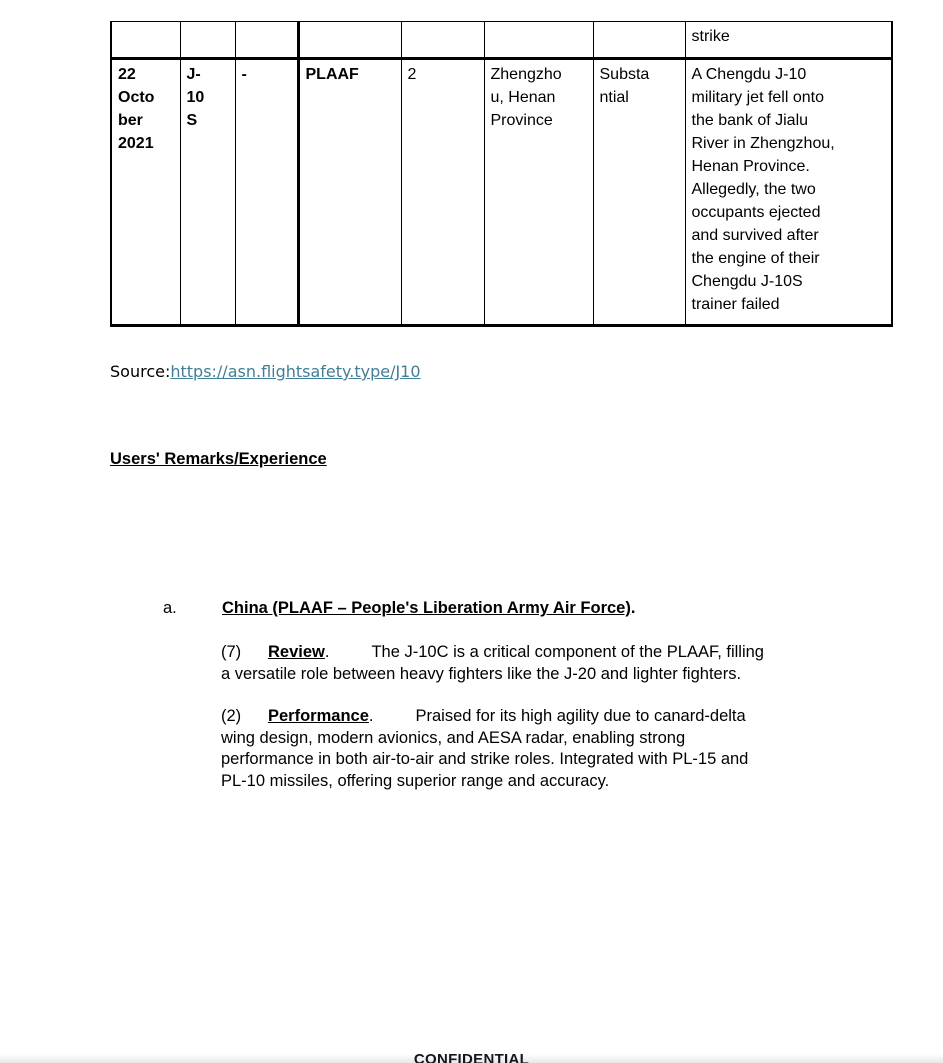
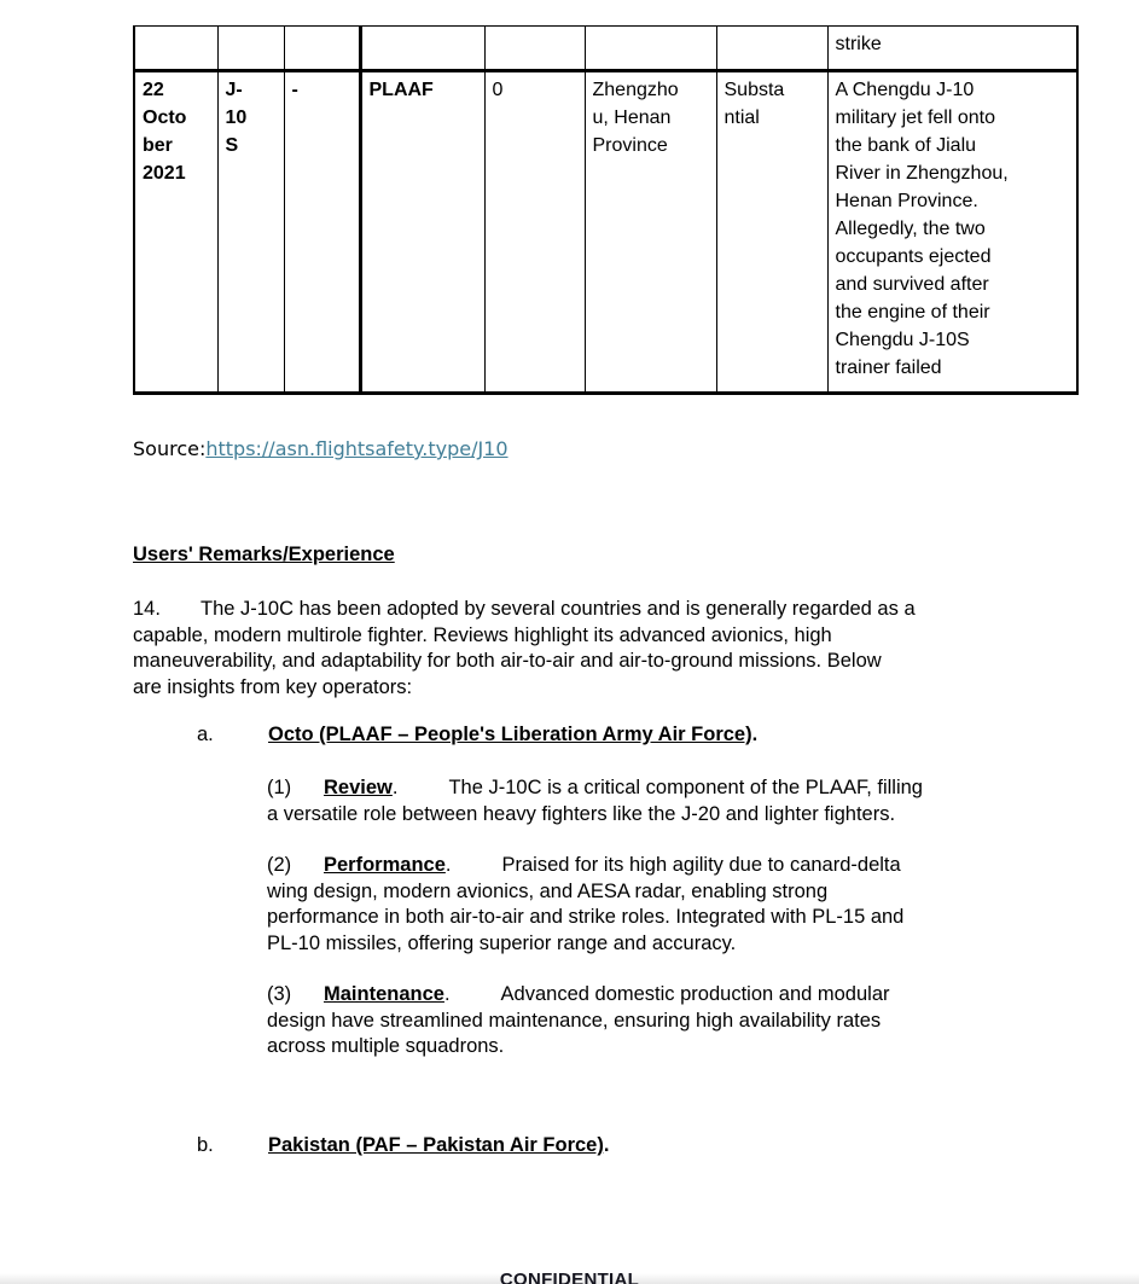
  							strike
- 22 Octo ber 2021	J- 10 S	-	PLAAF	2	Zhengzho u, Henan Province	Substa ntial	A Chengdu J-10 military jet fell onto the bank of Jialu River in Zhengzhou, Henan Province. Allegedly, the two occupants ejected and survived after the engine of their Chengdu J-10S trainer failed
+ 22 Octo ber 2021	J- 10 S	-	PLAAF	0	Zhengzho u, Henan Province	Substa ntial	A Chengdu J-10 military jet fell onto the bank of Jialu River in Zhengzhou, Henan Province. Allegedly, the two occupants ejected and survived after the engine of their Chengdu J-10S trainer failed
  Source:https://asn.flightsafety.type/J10
  Users' Remarks/Experience
+ 14. The J-10C has been adopted by several countries and is generally regarded as a
+ capable, modern multirole fighter. Reviews highlight its advanced avionics, high
+ maneuverability, and adaptability for both air-to-air and air-to-ground missions. Below
+ are insights from key operators:
- a. China (PLAAF – People's Liberation Army Air Force).
+ a. Octo (PLAAF – People's Liberation Army Air Force).
- (7) Review. The J-10C is a critical component of the PLAAF, filling
+ (1) Review. The J-10C is a critical component of the PLAAF, filling
  a versatile role between heavy fighters like the J-20 and lighter fighters.
  (2) Performance. Praised for its high agility due to canard-delta
  wing design, modern avionics, and AESA radar, enabling strong
  performance in both air-to-air and strike roles. Integrated with PL-15 and
  PL-10 missiles, offering superior range and accuracy.
+ (3) Maintenance. Advanced domestic production and modular
+ design have streamlined maintenance, ensuring high availability rates
+ across multiple squadrons.
+ b. Pakistan (PAF – Pakistan Air Force).
  CONFIDENTIAL
